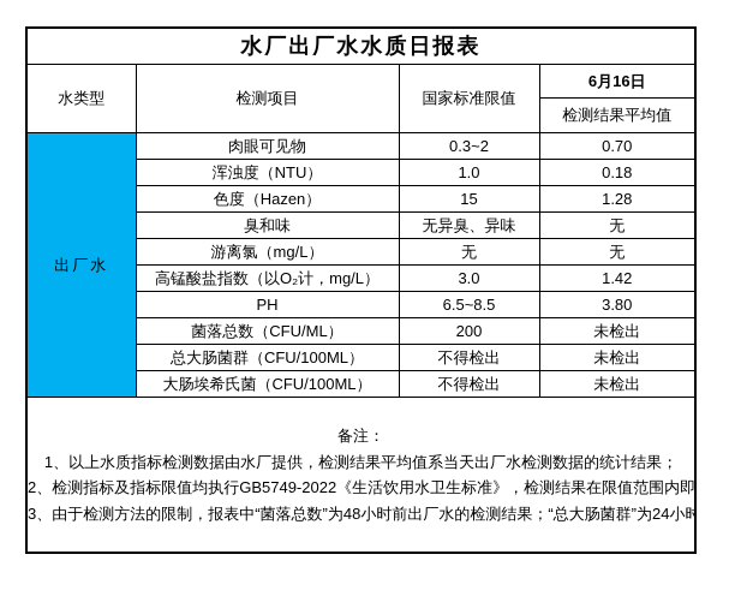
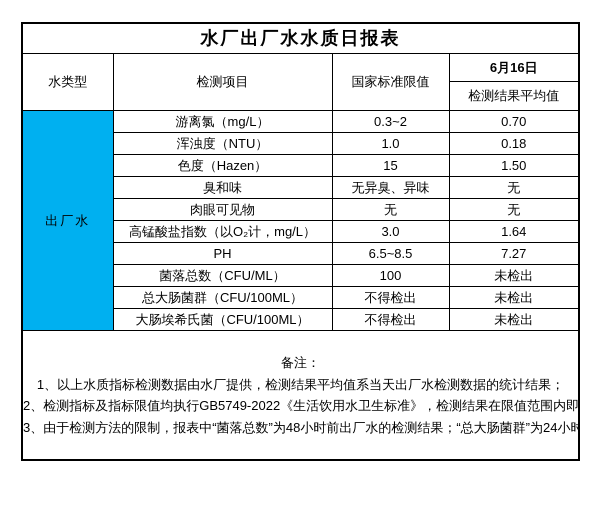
  水厂出厂水水质日报表
  水类型	检测项目	国家标准限值	6月16日
  检测结果平均值
- 出厂水	肉眼可见物	0.3~2	0.70
+ 出厂水	游离氯（mg/L）	0.3~2	0.70
  浑浊度（NTU）	1.0	0.18
- 色度（Hazen）	15	1.28
+ 色度（Hazen）	15	1.50
  臭和味	无异臭、异味	无
- 游离氯（mg/L）	无	无
+ 肉眼可见物	无	无
- 高锰酸盐指数（以O₂计，mg/L）	3.0	1.42
+ 高锰酸盐指数（以O₂计，mg/L）	3.0	1.64
- PH	6.5~8.5	3.80
+ PH	6.5~8.5	7.27
- 菌落总数（CFU/ML）	200	未检出
+ 菌落总数（CFU/ML）	100	未检出
  总大肠菌群（CFU/100ML）	不得检出	未检出
  大肠埃希氏菌（CFU/100ML）	不得检出	未检出
  备注： 1、以上水质指标检测数据由水厂提供，检测结果平均值系当天出厂水检测数据的统计结果； 2、检测指标及指标限值均执行GB5749-2022《生活饮用水卫生标准》，检测结果在限值范围内即 3、由于检测方法的限制，报表中“菌落总数”为48小时前出厂水的检测结果；“总大肠菌群”为24小时
